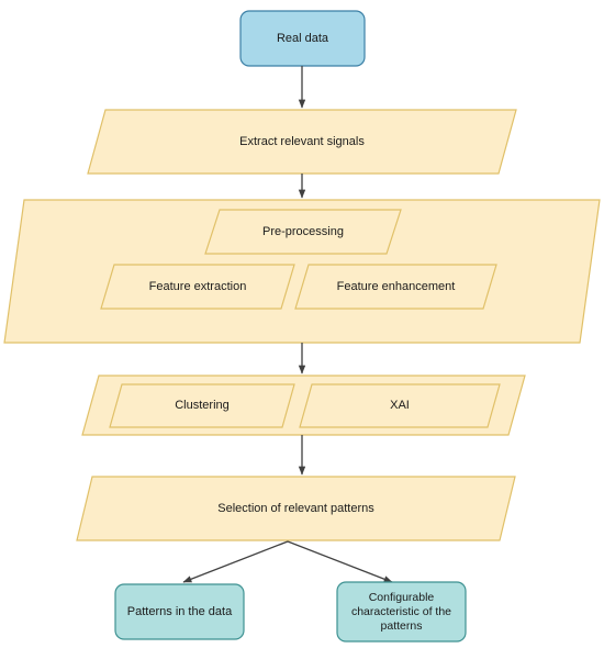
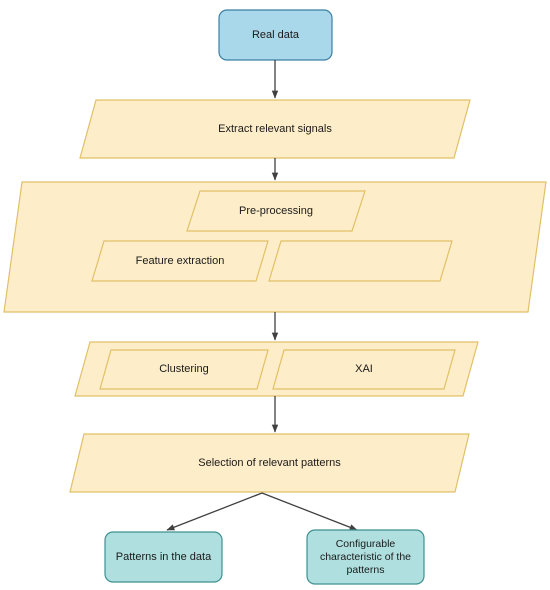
  Real data
  Extract relevant signals
  Pre-processing
  Feature extraction
- Feature enhancement
  Clustering
  XAI
  Selection of relevant patterns
  Patterns in the data
  Configurable
  characteristic of the
  patterns
